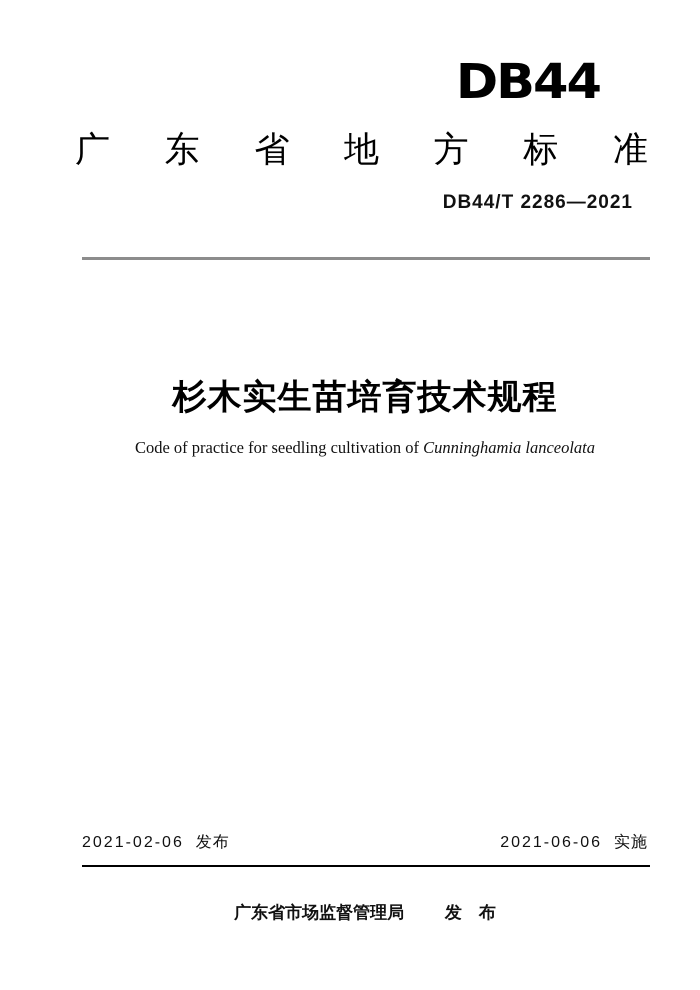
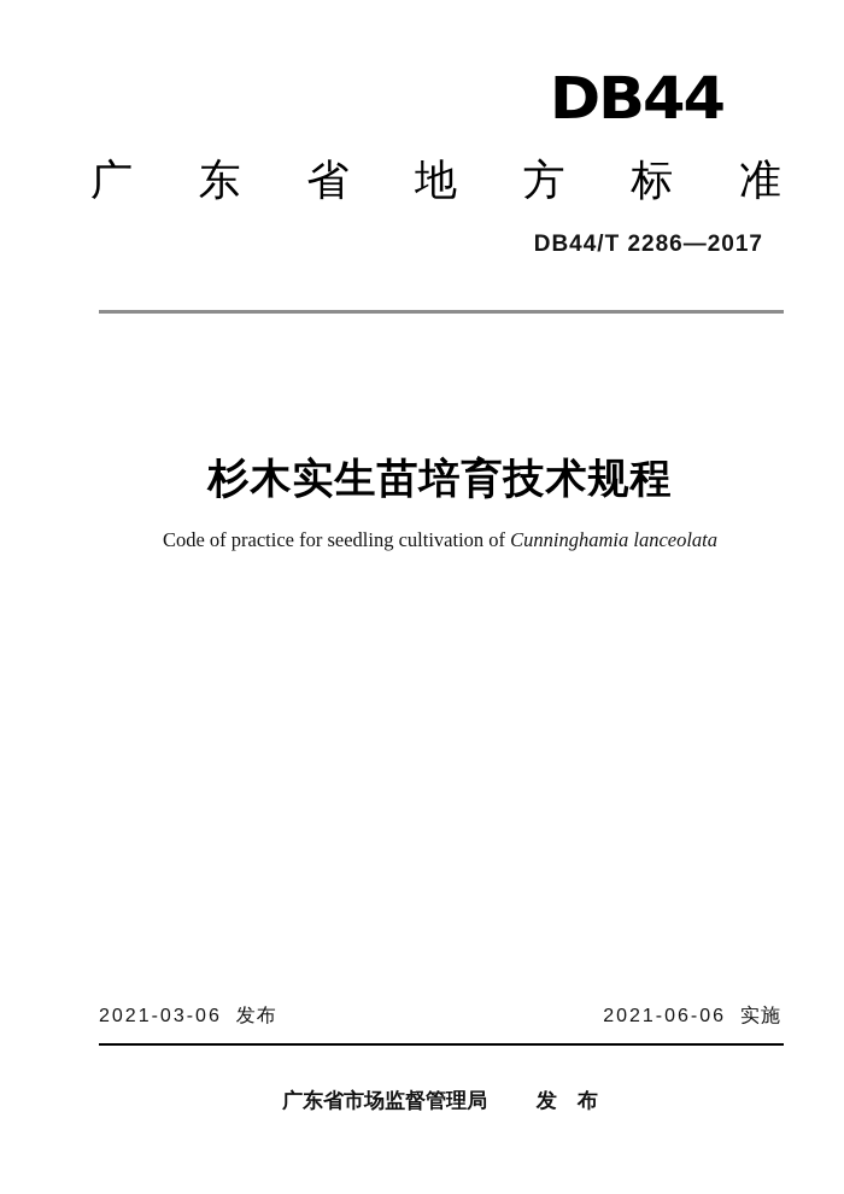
  DB44
  广
  东
  省
  地
  方
  标
  准
- DB44/T 2286—2021
+ DB44/T 2286—2017
  杉木实生苗培育技术规程
  Code of practice for seedling cultivation of Cunninghamia lanceolata
- 2021-02-06 发布
+ 2021-03-06 发布
  2021-06-06 实施
  广东省市场监督管理局 发 布
